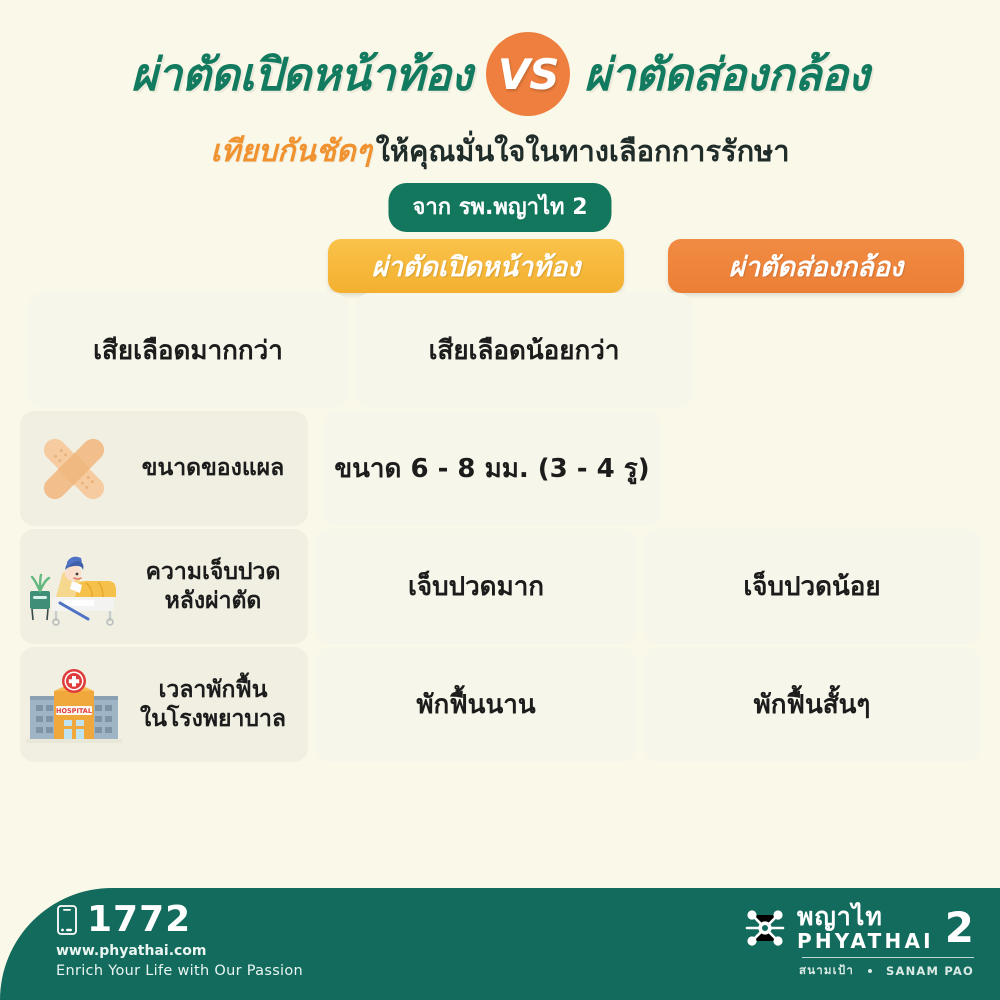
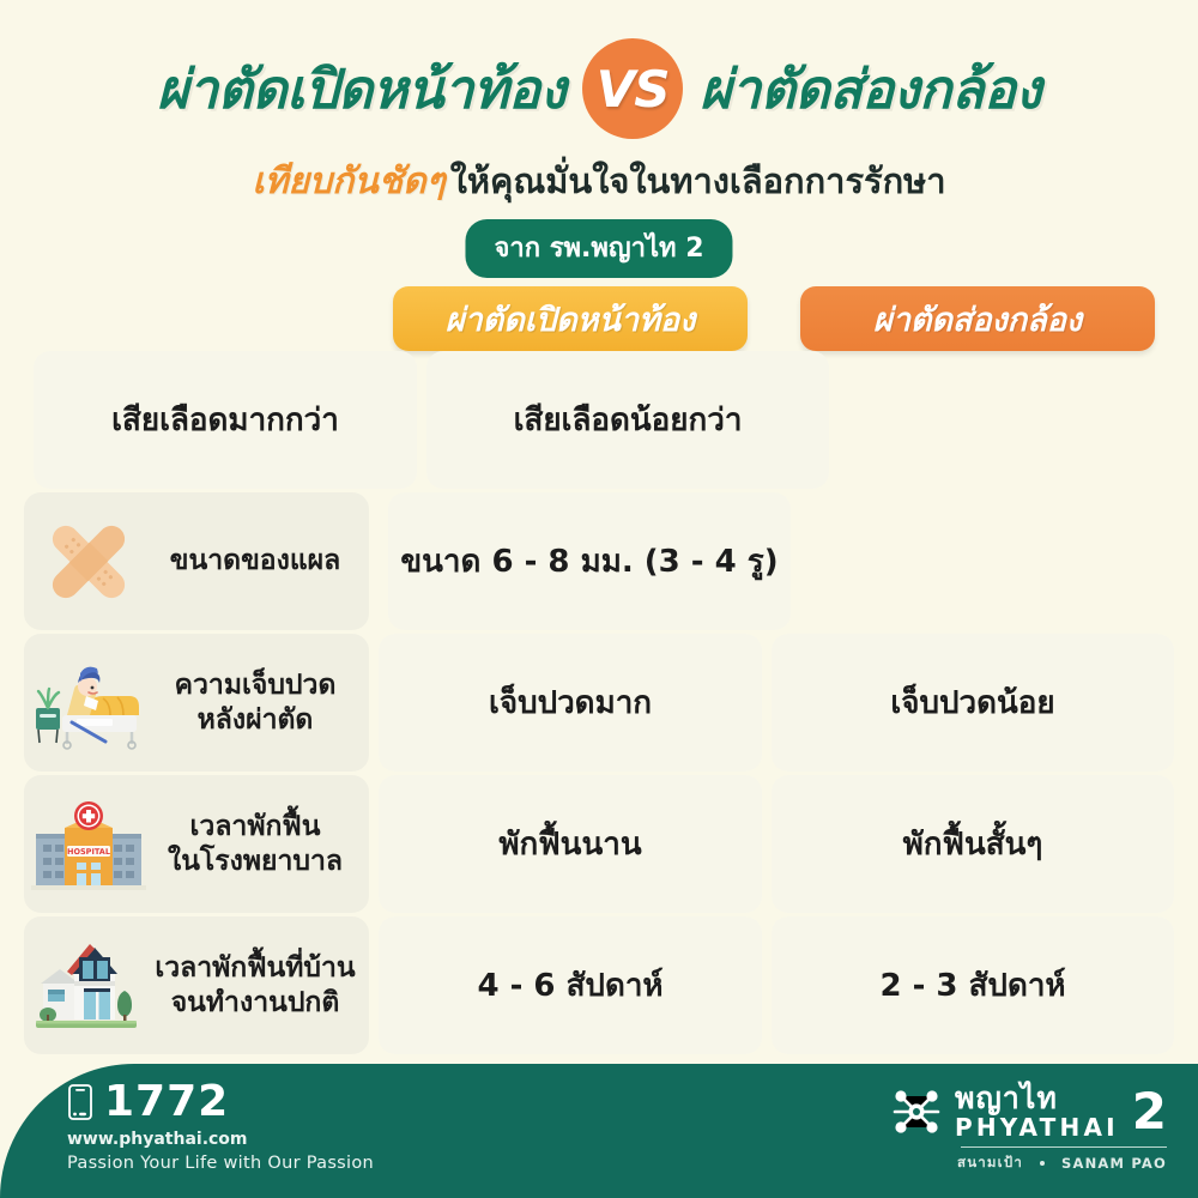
  ผ่าตัดเปิดหน้าท้อง
  VS
  ผ่าตัดส่องกล้อง
  เทียบกันชัดๆให้คุณมั่นใจในทางเลือกการรักษา
  จาก รพ.พญาไท 2
  ผ่าตัดเปิดหน้าท้อง
  ผ่าตัดส่องกล้อง
  เสียเลือดมากกว่า
  เสียเลือดน้อยกว่า
  ขนาดของแผล
  ขนาด 6 - 8 มม. (3 - 4 รู)
  ความเจ็บปวด
  หลังผ่าตัด
  เจ็บปวดมาก
  เจ็บปวดน้อย
  HOSPITAL
  เวลาพักฟื้น
  ในโรงพยาบาล
  พักฟื้นนาน
  พักฟื้นสั้นๆ
+ เวลาพักฟื้นที่บ้าน
+ จนทำงานปกติ
+ 4 - 6 สัปดาห์
+ 2 - 3 สัปดาห์
  1772
  www.phyathai.com
- Enrich Your Life with Our Passion
+ Passion Your Life with Our Passion
  พญาไท
  PHYATHAI
  2
  สนามเป้า
  SANAM PAO
